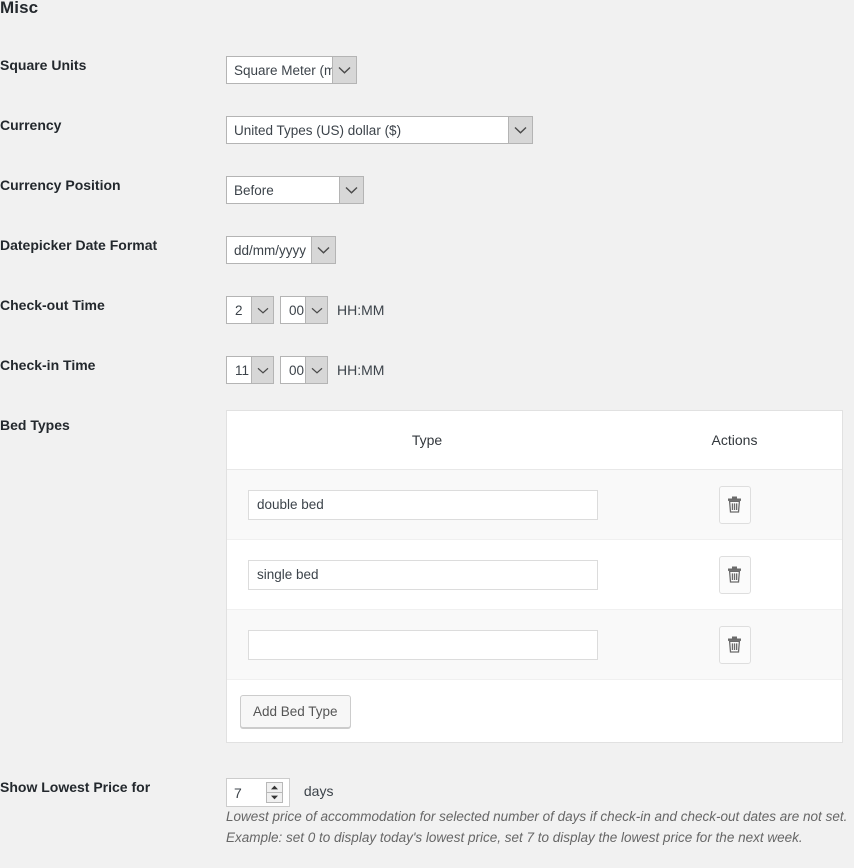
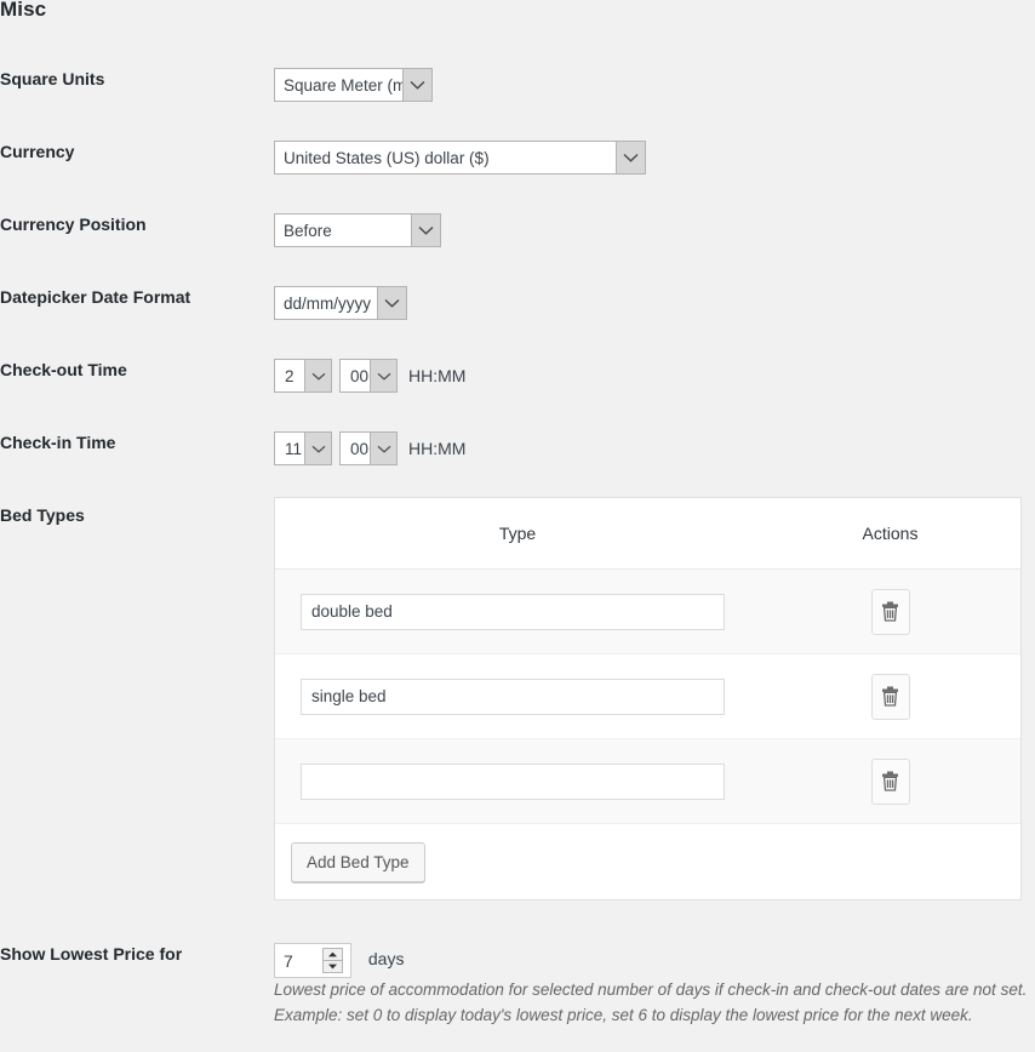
  Misc
  Square Units
  Square Meter (m
  Currency
- United Types (US) dollar ($)
+ United States (US) dollar ($)
  Currency Position
  Before
  Datepicker Date Format
  dd/mm/yyyy
  Check-out Time
  2
  00
  HH:MM
  Check-in Time
  11
  00
  HH:MM
  Bed Types
  Type
  Actions
  double bed
  single bed
  Add Bed Type
  Show Lowest Price for
  7
  days
- Lowest price of accommodation for selected number of days if check-in and check-out dates are not set. Example: set 0 to display today's lowest price, set 7 to display the lowest price for the next week.
+ Lowest price of accommodation for selected number of days if check-in and check-out dates are not set. Example: set 0 to display today's lowest price, set 6 to display the lowest price for the next week.
